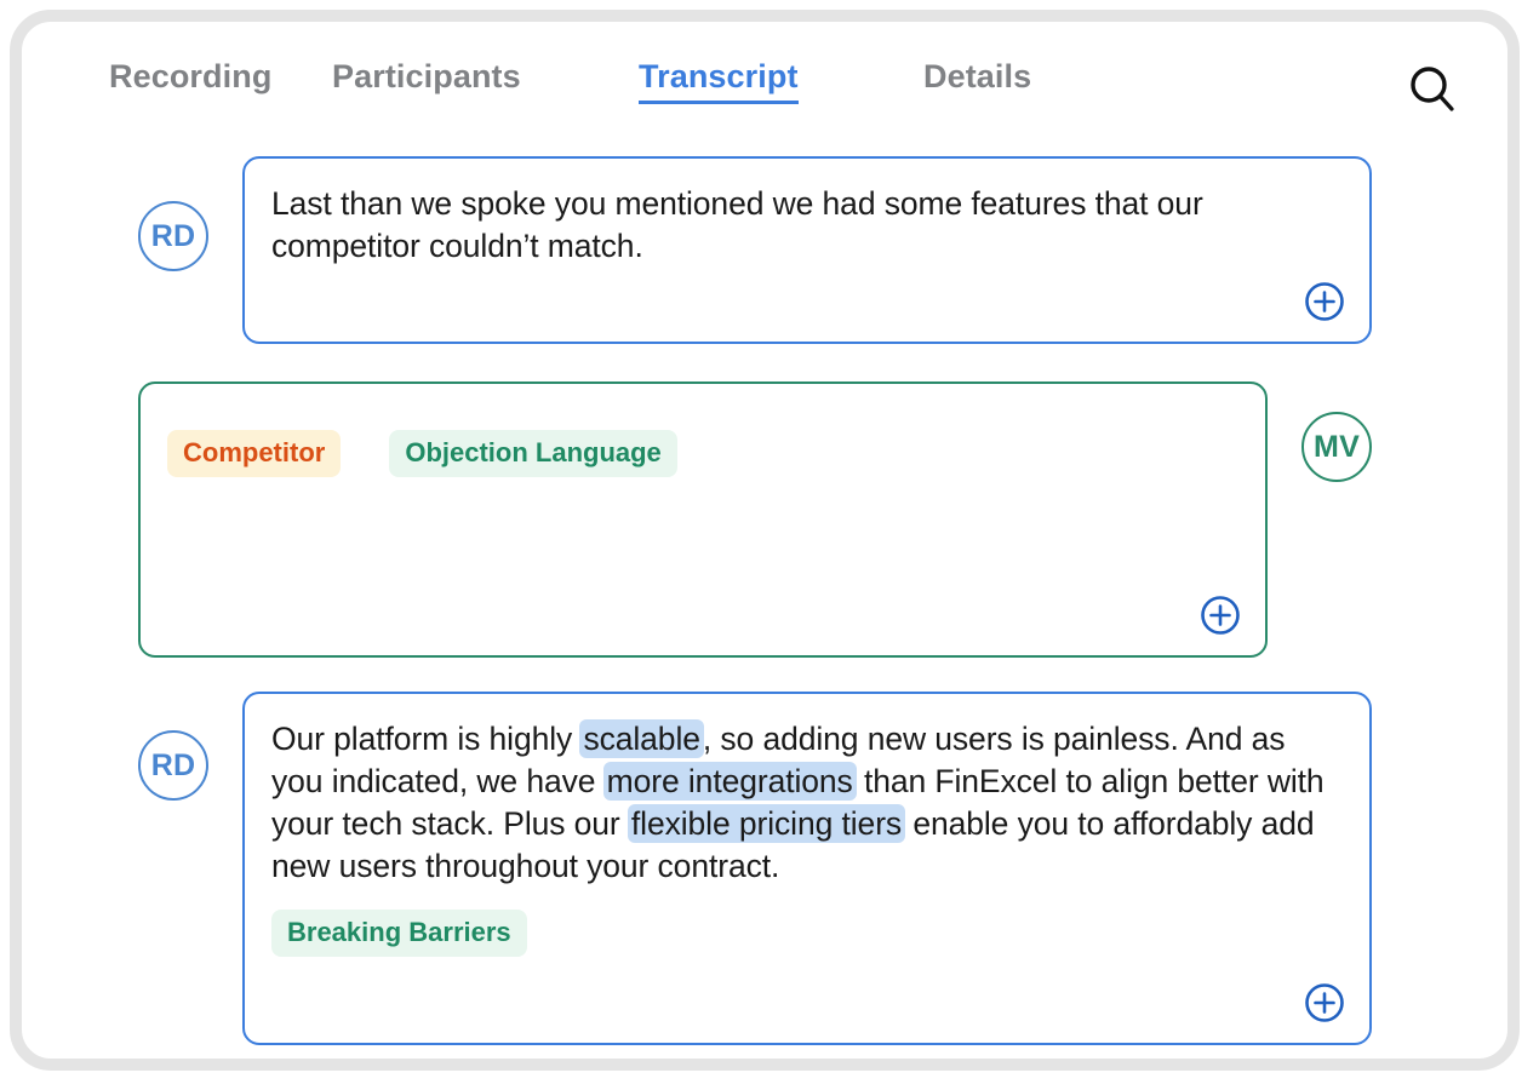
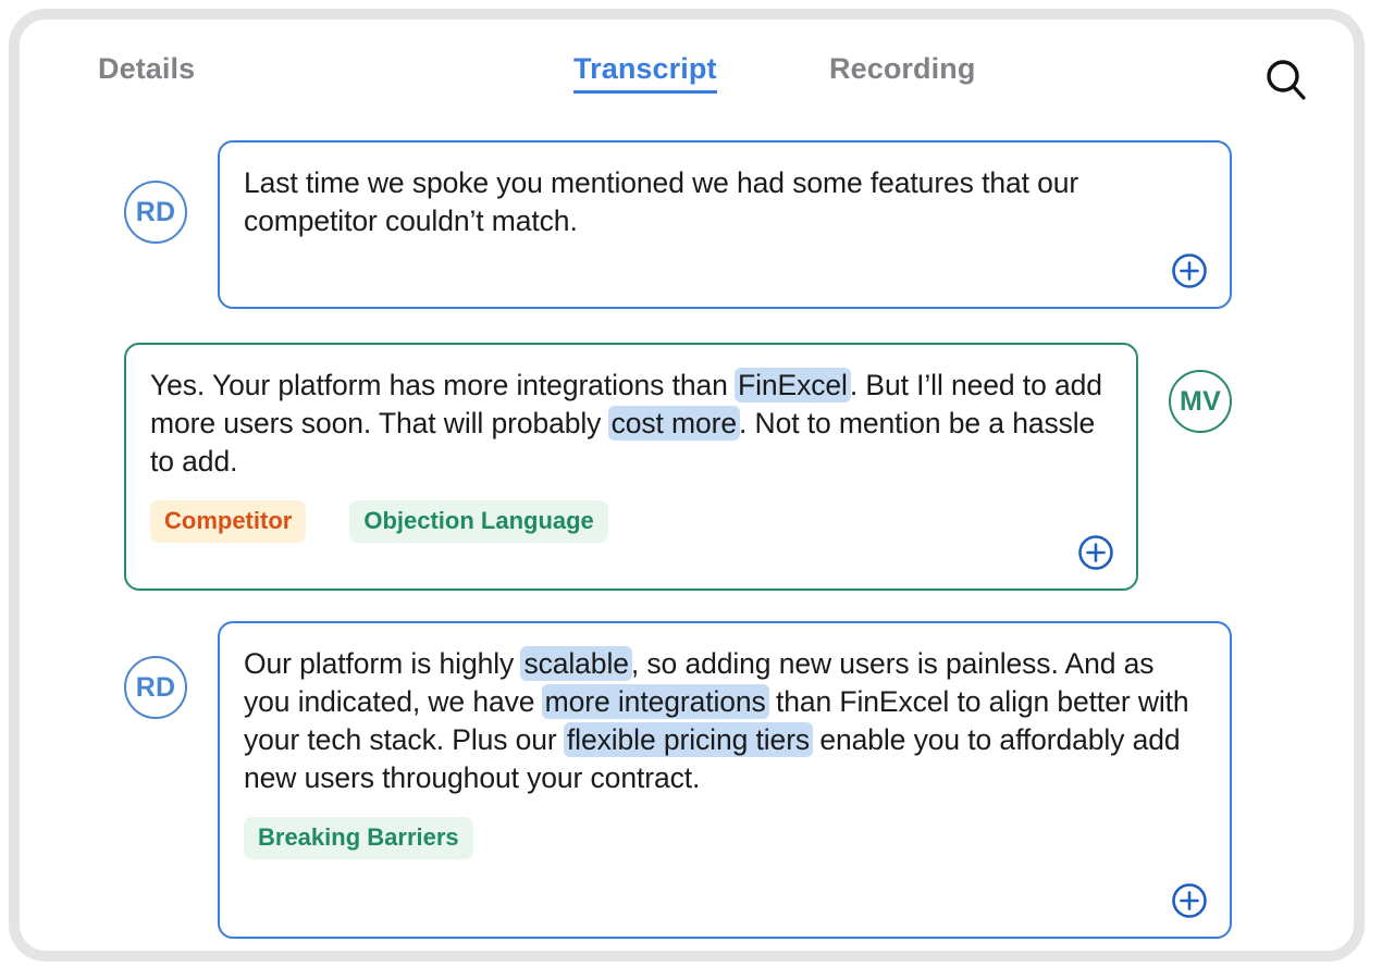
- Recording
+ Details
- Participants
  Transcript
- Details
+ Recording
  RD
- Last than we spoke you mentioned we had some features that our competitor couldn’t match.
+ Last time we spoke you mentioned we had some features that our competitor couldn’t match.
+ Yes. Your platform has more integrations than FinExcel. But I’ll need to add more users soon. That will probably cost more. Not to mention be a hassle to add.
  Competitor
  Objection Language
  MV
  RD
  Our platform is highly scalable, so adding new users is painless. And as you indicated, we have more integrations than FinExcel to align better with your tech stack. Plus our flexible pricing tiers enable you to affordably add new users throughout your contract.
  Breaking Barriers
